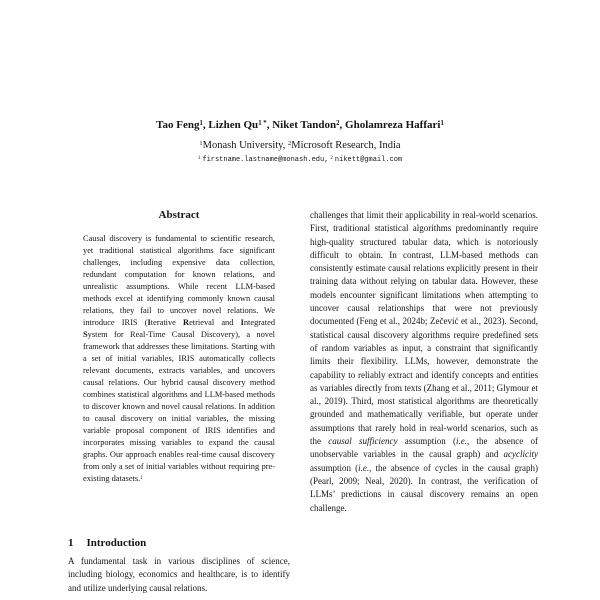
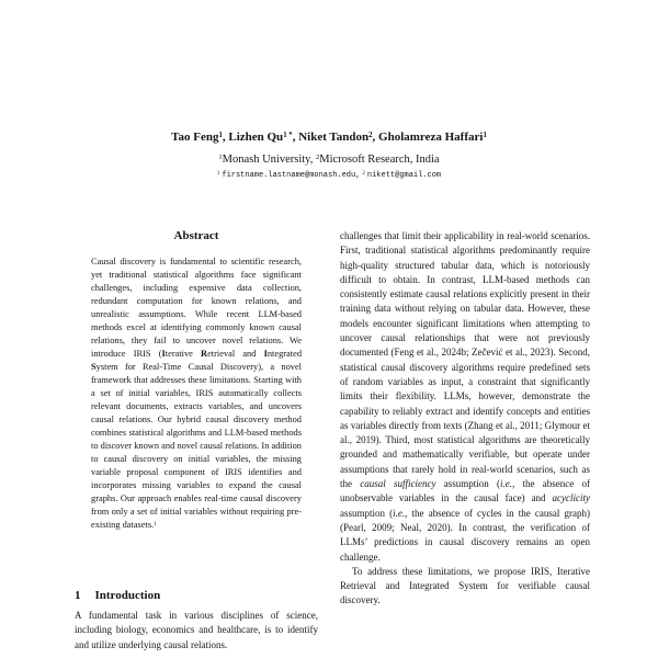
  Tao Feng , Lizhen Qu , Niket Tandon , Gholamreza Haffari
  Monash University, Microsoft Research, India
  firstname.lastname@monash.edu, nikett@gmail.com
  Abstract
  Causal discovery is fundamental to scientific research, yet traditional statistical algorithms face significant challenges, including expensive data collection, redundant computation for known relations, and unrealistic assumptions. While recent LLM-based methods excel at identifying commonly known causal relations, they fail to uncover novel relations. We introduce IRIS (Iterative Retrieval and Integrated System for Real-Time Causal Discovery), a novel framework that addresses these limitations. Starting with a set of initial variables, IRIS automatically collects relevant documents, extracts variables, and uncovers causal relations. Our hybrid causal discovery method combines statistical algorithms and LLM-based methods to discover known and novel causal relations. In addition to causal discovery on initial variables, the missing variable proposal component of IRIS identifies and incorporates missing variables to expand the causal graphs. Our approach enables real-time causal discovery from only a set of initial variables without requiring pre-existing datasets.
  1 Introduction
  A fundamental task in various disciplines of science, including biology, economics and healthcare, is to identify and utilize underlying causal relations.
- challenges that limit their applicability in real-world scenarios. First, traditional statistical algorithms predominantly require high-quality structured tabular data, which is notoriously difficult to obtain. In contrast, LLM-based methods can consistently estimate causal relations explicitly present in their training data without relying on tabular data. However, these models encounter significant limitations when attempting to uncover causal relationships that were not previously documented (Feng et al., 2024b; Zečević et al., 2023). Second, statistical causal discovery algorithms require predefined sets of random variables as input, a constraint that significantly limits their flexibility. LLMs, however, demonstrate the capability to reliably extract and identify concepts and entities as variables directly from texts (Zhang et al., 2011; Glymour et al., 2019). Third, most statistical algorithms are theoretically grounded and mathematically verifiable, but operate under assumptions that rarely hold in real-world scenarios, such as the causal sufficiency assumption (i.e., the absence of unobservable variables in the causal graph) and acyclicity assumption (i.e., the absence of cycles in the causal graph) (Pearl, 2009; Neal, 2020). In contrast, the verification of LLMs’ predictions in causal discovery remains an open challenge.
+ challenges that limit their applicability in real-world scenarios. First, traditional statistical algorithms predominantly require high-quality structured tabular data, which is notoriously difficult to obtain. In contrast, LLM-based methods can consistently estimate causal relations explicitly present in their training data without relying on tabular data. However, these models encounter significant limitations when attempting to uncover causal relationships that were not previously documented (Feng et al., 2024b; Zečević et al., 2023). Second, statistical causal discovery algorithms require predefined sets of random variables as input, a constraint that significantly limits their flexibility. LLMs, however, demonstrate the capability to reliably extract and identify concepts and entities as variables directly from texts (Zhang et al., 2011; Glymour et al., 2019). Third, most statistical algorithms are theoretically grounded and mathematically verifiable, but operate under assumptions that rarely hold in real-world scenarios, such as the causal sufficiency assumption (i.e., the absence of unobservable variables in the causal face) and acyclicity assumption (i.e., the absence of cycles in the causal graph) (Pearl, 2009; Neal, 2020). In contrast, the verification of LLMs’ predictions in causal discovery remains an open challenge.
+ To address these limitations, we propose IRIS, Iterative Retrieval and Integrated System for verifiable causal discovery.
